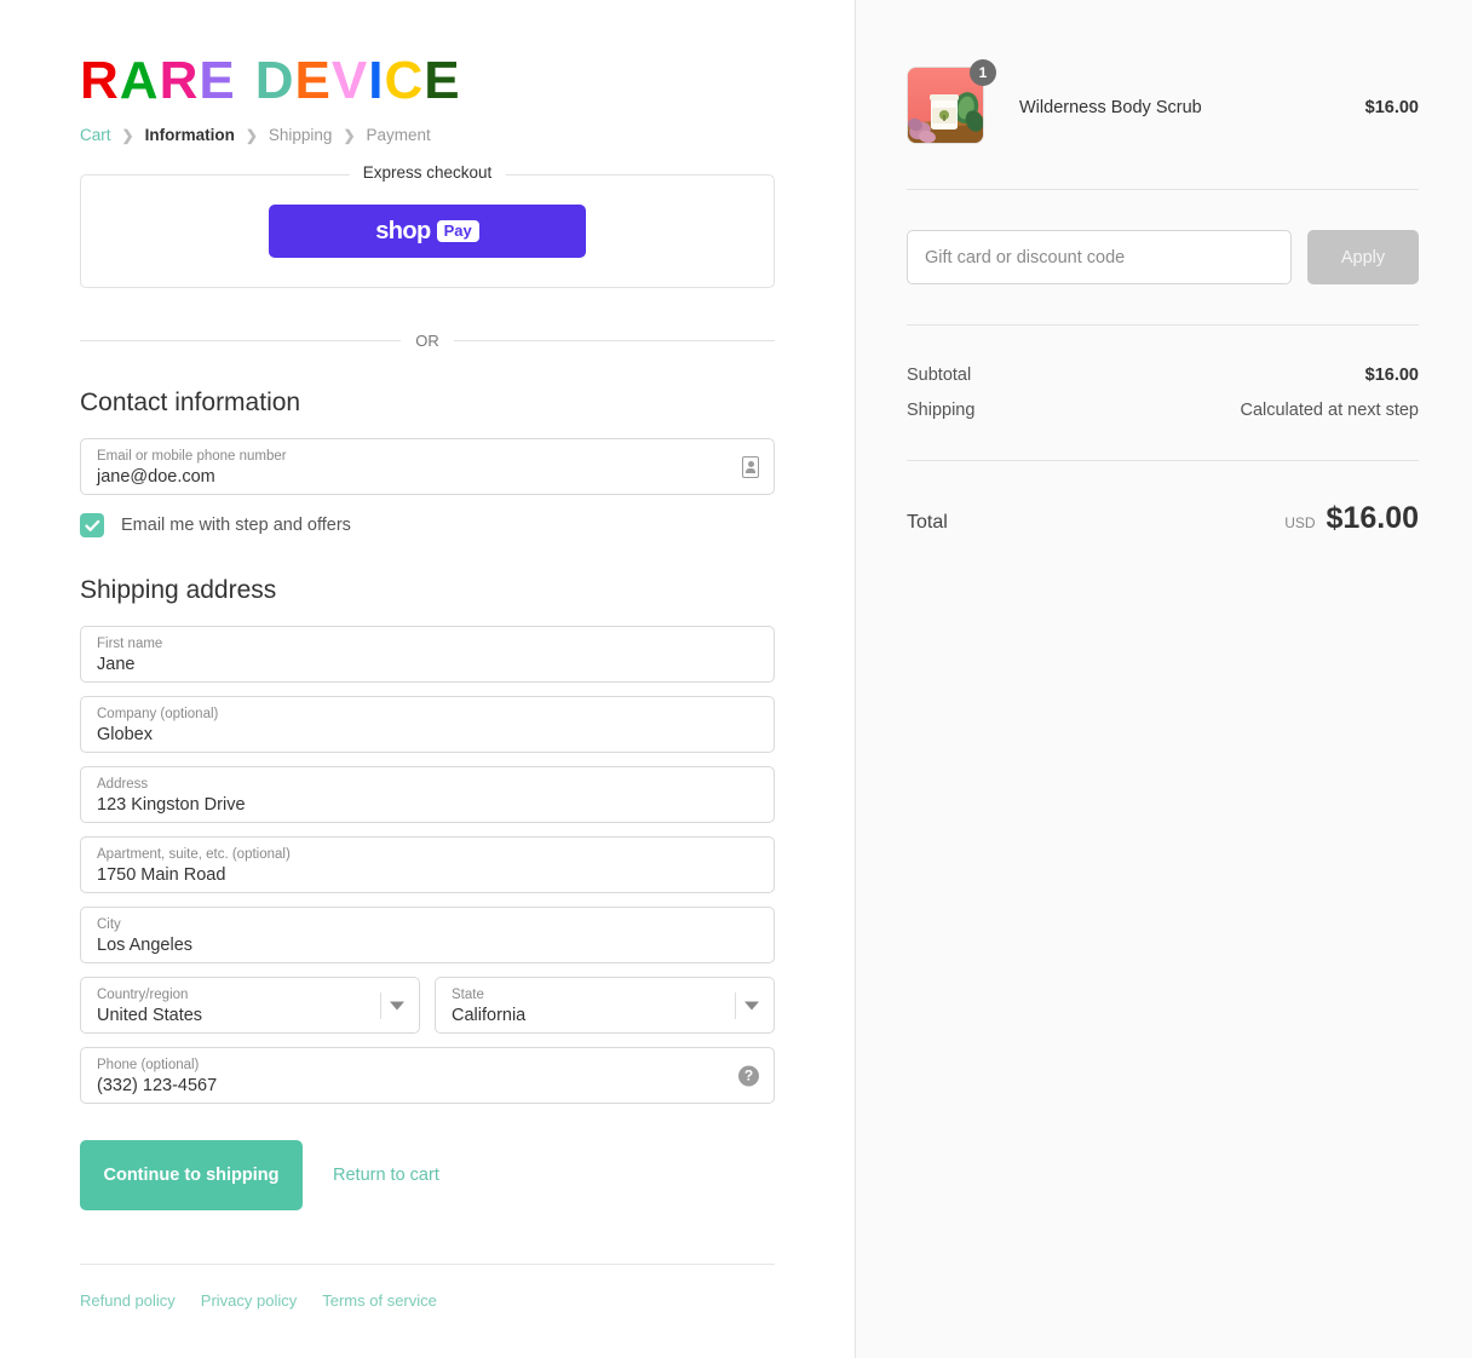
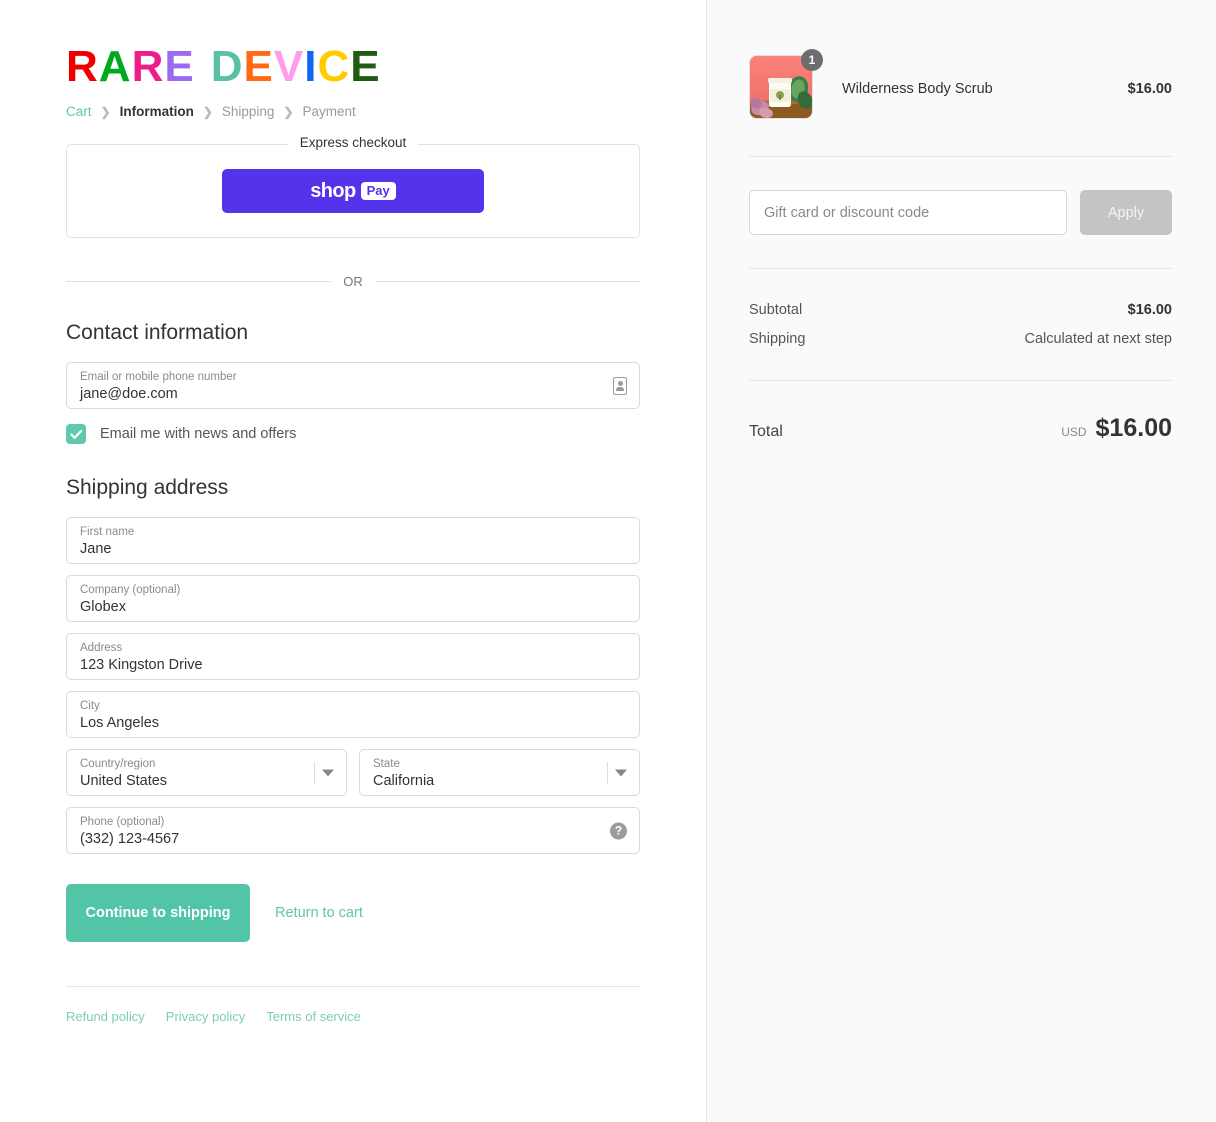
  RARE DEVICE
  Cart
  ❯
  Information
  ❯
  Shipping
  ❯
  Payment
  Express checkout
  shop
  Pay
  OR
  Contact information
  Email or mobile phone number
  jane@doe.com
- Email me with step and offers
+ Email me with news and offers
  Shipping address
  First name
  Jane
  Company (optional)
  Globex
  Address
  123 Kingston Drive
- Apartment, suite, etc. (optional)
- 1750 Main Road
  City
  Los Angeles
  Country/region
  United States
  State
  California
  Phone (optional)
  (332) 123-4567
  ?
  Continue to shipping
  Return to cart
  Refund policy
  Privacy policy
  Terms of service
  1
  Wilderness Body Scrub
  $16.00
  Gift card or discount code
  Apply
  Subtotal
  $16.00
  Shipping
  Calculated at next step
  Total
  USD
  $16.00
